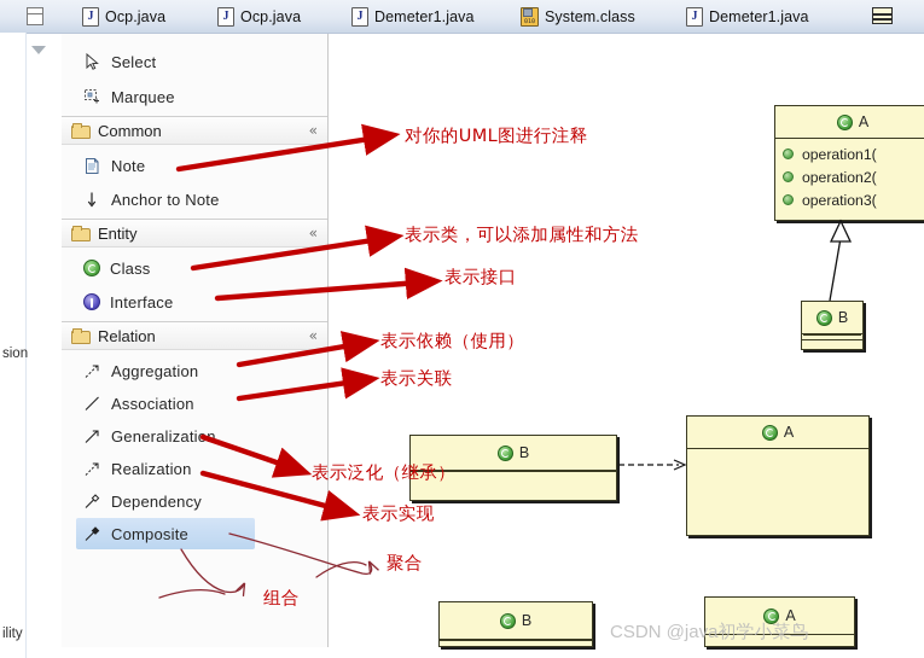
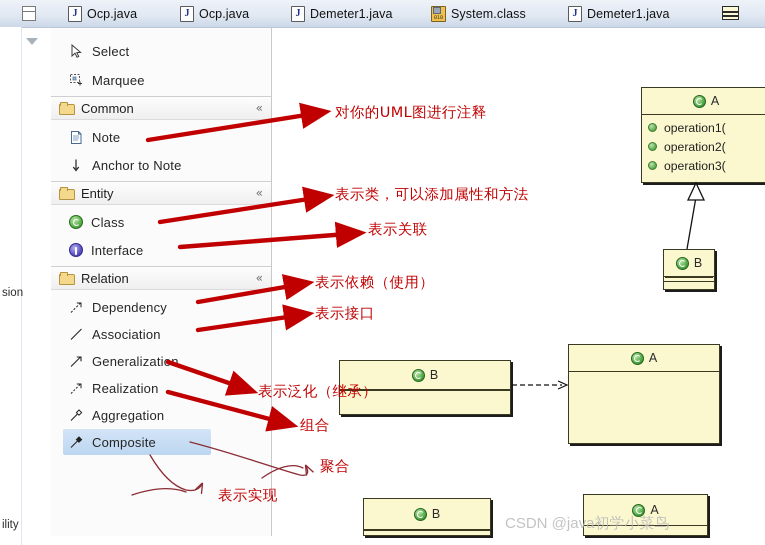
  Ocp.java
  Ocp.java
  Demeter1.java
  System.class
  Demeter1.java
  sion
  ility
  Select
  Marquee
  Common
  «
  Note
  Anchor to Note
  Entity
  «
  Class
  Interface
  Relation
  «
- Aggregation
+ Dependency
  Association
  Generalizatin
  Realization
- Dependency
+ Aggregation
  Composite
  A
  operation1(
  operation2(
  operation3(
  B
  B
  A
  B
  A
  对你的UML图进行注释
  表示类，可以添加属性和方法
- 表示接口
+ 表示关联
  表示依赖（使用）
- 表示关联
+ 表示接口
  表示泛化（继承）
- 表示实现
+ 组合
  聚合
- 组合
+ 表示实现
  CSDN @java初学小菜鸟
